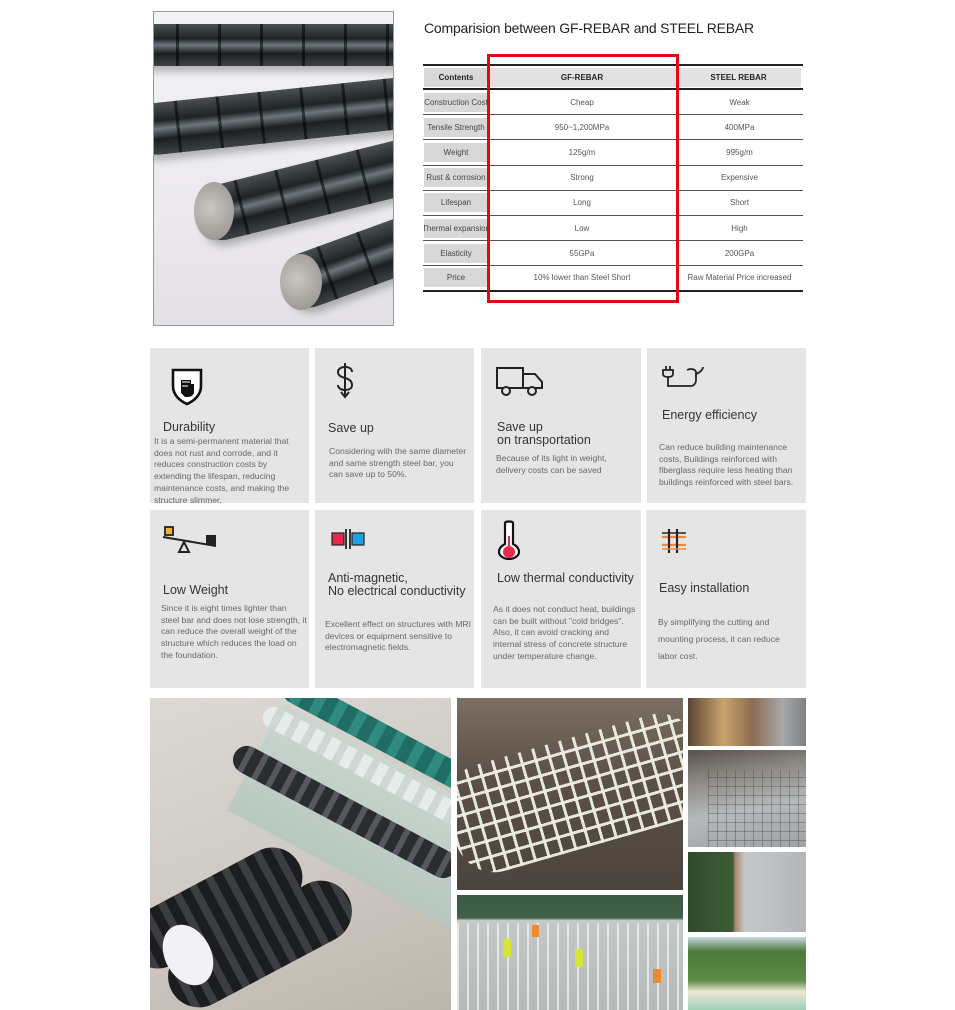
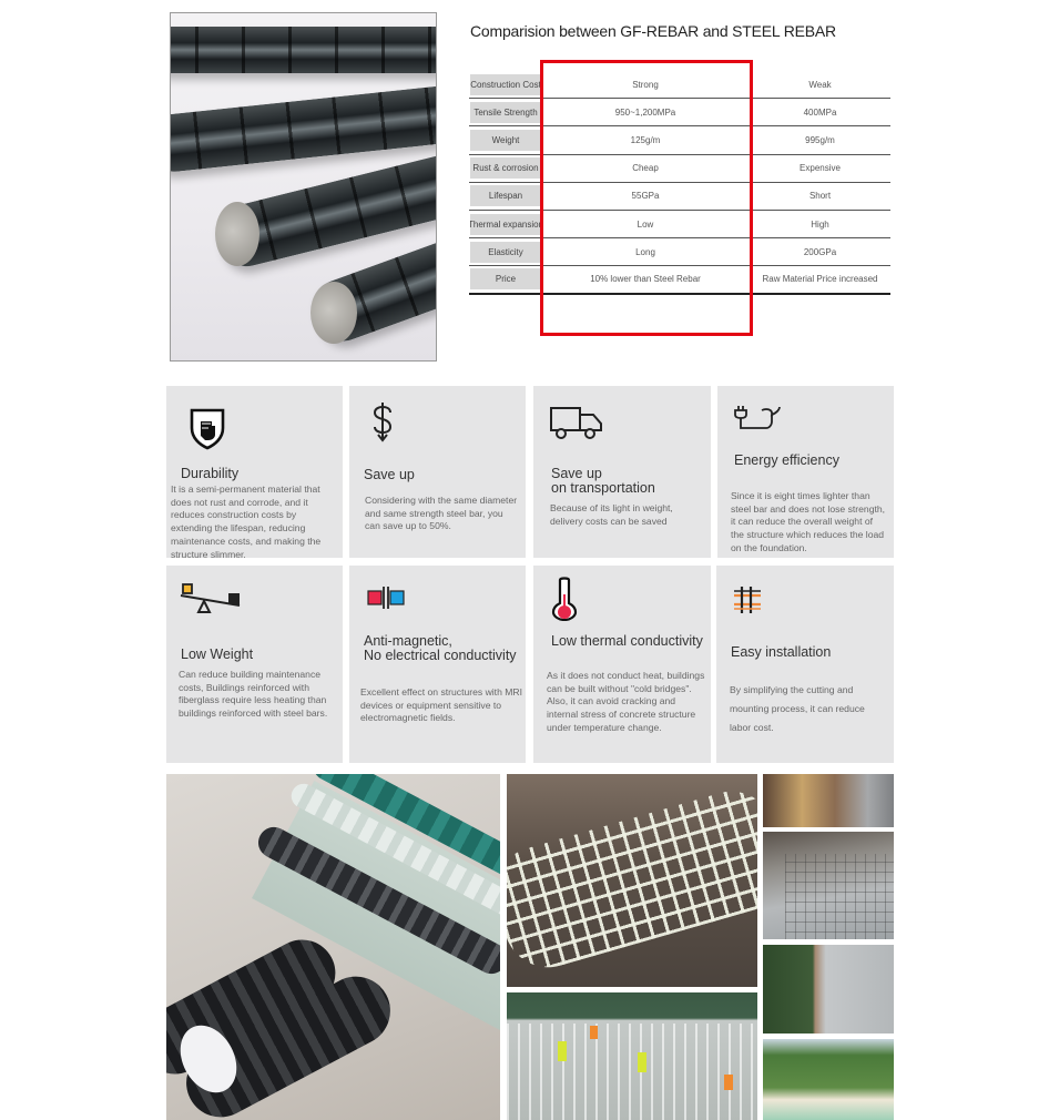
  Comparision between GF-REBAR and STEEL REBAR
- Contents
- GF-REBAR
- STEEL REBAR
  Construction Cost
- Cheap
+ Strong
  Weak
  Tensile Strength
  950~1,200MPa
  400MPa
  Weight
  125g/m
  995g/m
  Rust & corrosion
- Strong
+ Cheap
  Expensive
  Lifespan
- Long
+ 55GPa
  Short
  Thermal expansion
  Low
  High
  Elasticity
- 55GPa
+ Long
  200GPa
  Price
- 10% lower than Steel Short
+ 10% lower than Steel Rebar
  Raw Material Price increased
  Durability
  It is a semi-permanent material that does not rust and corrode, and it reduces construction costs by extending the lifespan, reducing maintenance costs, and making the structure slimmer.
  Save up
  Considering with the same diameter and same strength steel bar, you can save up to 50%.
  Save up
  on transportation
  Because of its light in weight, delivery costs can be saved
  Energy efficiency
- Can reduce building maintenance costs, Buildings reinforced with fiberglass require less heating than buildings reinforced with steel bars.
+ Since it is eight times lighter than steel bar and does not lose strength, it can reduce the overall weight of the structure which reduces the load on the foundation.
  Low Weight
- Since it is eight times lighter than steel bar and does not lose strength, it can reduce the overall weight of the structure which reduces the load on the foundation.
+ Can reduce building maintenance costs, Buildings reinforced with fiberglass require less heating than buildings reinforced with steel bars.
  Anti-magnetic,
  No electrical conductivity
  Excellent effect on structures with MRI devices or equipment sensitive to electromagnetic fields.
  Low thermal conductivity
  As it does not conduct heat, buildings can be built without "cold bridges". Also, it can avoid cracking and internal stress of concrete structure under temperature change.
  Easy installation
  By simplifying the cutting and mounting process, it can reduce labor cost.
